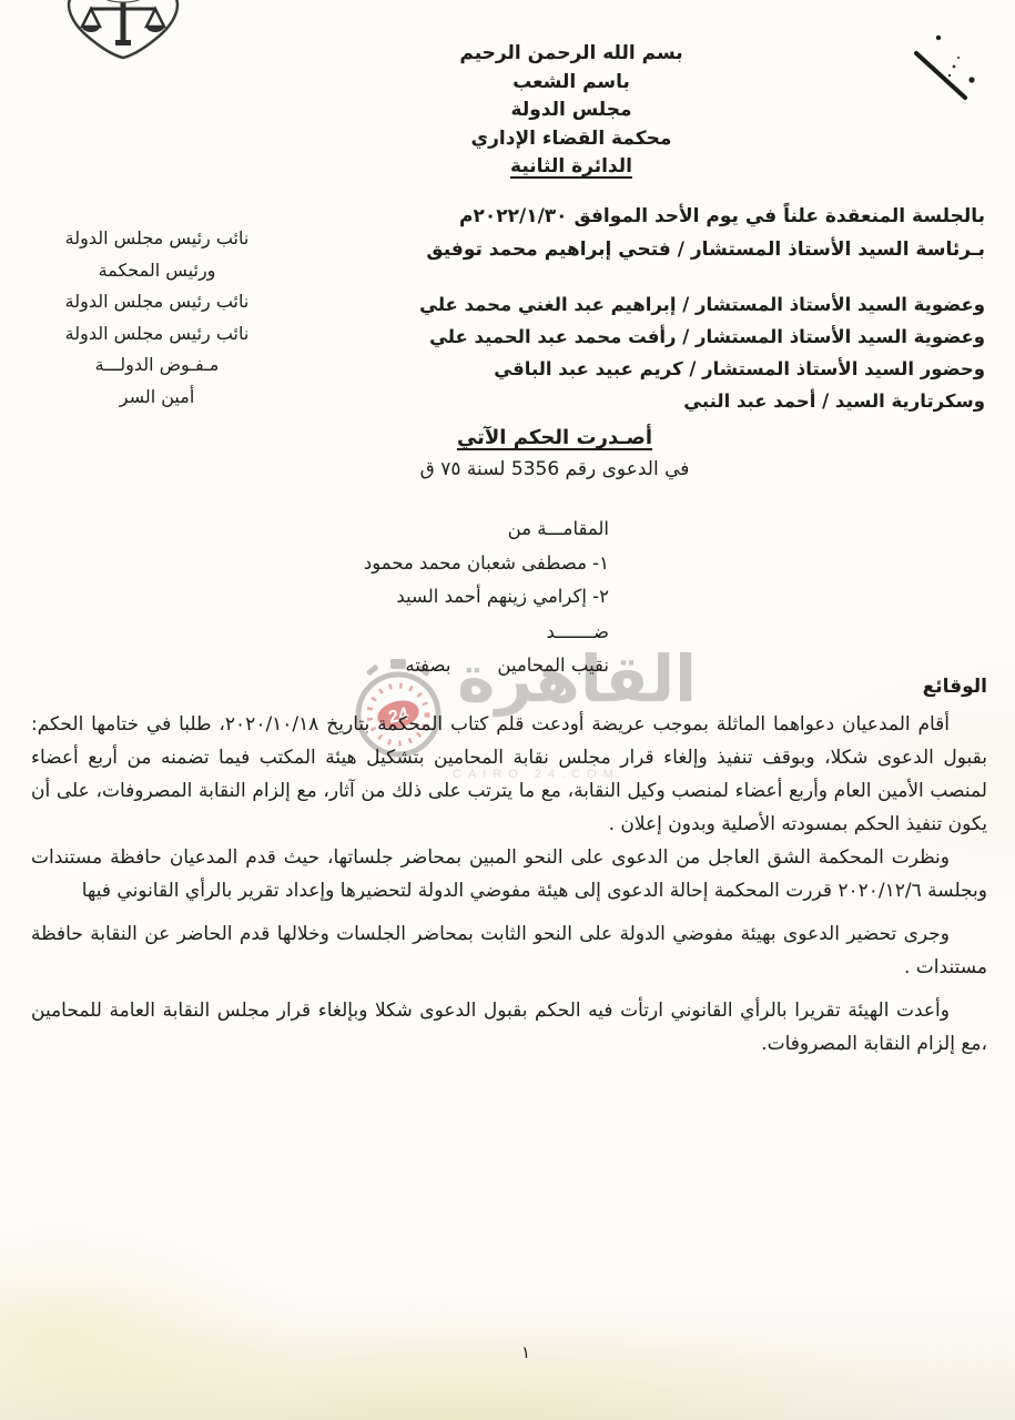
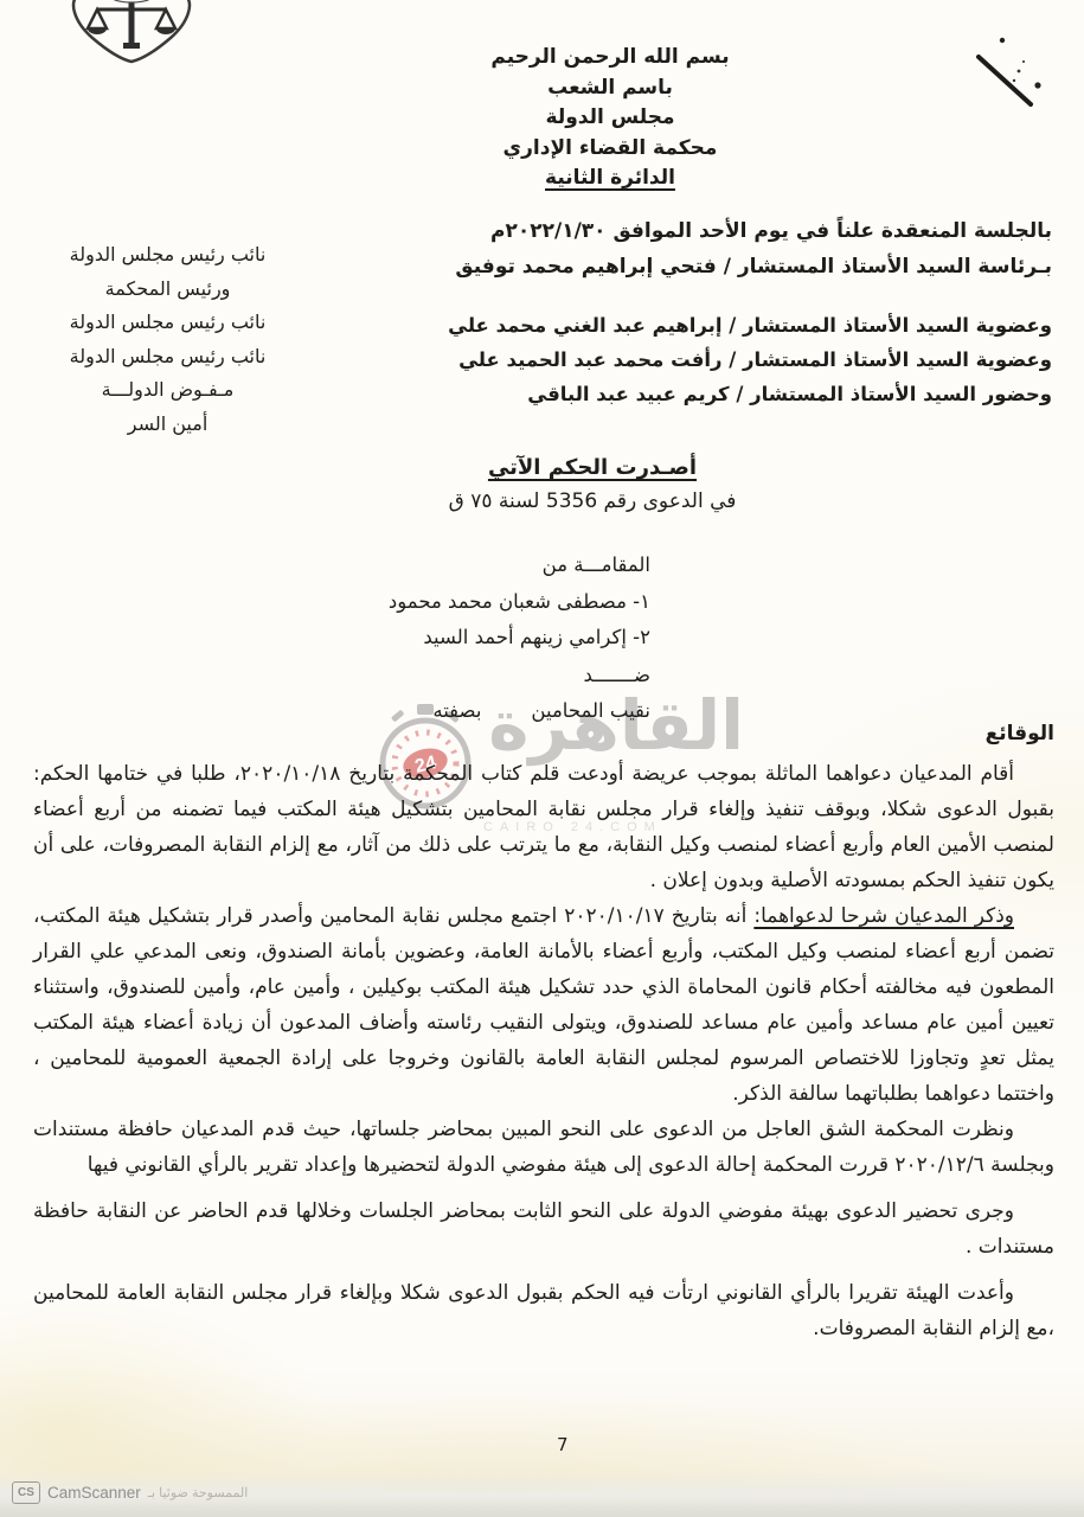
  بسم الله الرحمن الرحيم
  باسم الشعب
  مجلس الدولة
  محكمة القضاء الإداري
  الدائرة الثانية
  نائب رئيس مجلس الدولة
  ورئيس المحكمة
  نائب رئيس مجلس الدولة
  نائب رئيس مجلس الدولة
  مـفـوض الدولـــة
  أمين السر
  بالجلسة المنعقدة علناً في يوم الأحد الموافق ٢٠٢٢/١/٣٠م
  بـرئاسة السيد الأستاذ المستشار / فتحي إبراهيم محمد توفيق
  وعضوية السيد الأستاذ المستشار / إبراهيم عبد الغني محمد علي
  وعضوية السيد الأستاذ المستشار / رأفت محمد عبد الحميد علي
  وحضور السيد الأستاذ المستشار / كريم عبيد عبد الباقي
- وسكرتارية السيد / أحمد عبد النبي
  أصـدرت الحكم الآتي
  في الدعوى رقم 5356 لسنة ٧٥ ق
  المقامـــة من
  ١- مصطفى شعبان محمد محمود
  ٢- إكرامي زينهم أحمد السيد
  ضـــــــد
  نقيب المحامينبصفته
  القاهرة
  CAIRO 24.COM
  الوقائع
  أقام المدعيان دعواهما الماثلة بموجب عريضة أودعت قلم كتاب المحكمة بتاريخ ٢٠٢٠/١٠/١٨، طلبا في ختامها الحكم: بقبول الدعوى شكلا، وبوقف تنفيذ وإلغاء قرار مجلس نقابة المحامين بتشكيل هيئة المكتب فيما تضمنه من أربع أعضاء لمنصب الأمين العام وأربع أعضاء لمنصب وكيل النقابة، مع ما يترتب على ذلك من آثار، مع إلزام النقابة المصروفات، على أن يكون تنفيذ الحكم بمسودته الأصلية وبدون إعلان .
+ وذكر المدعيان شرحا لدعواهما: أنه بتاريخ ٢٠٢٠/١٠/١٧ اجتمع مجلس نقابة المحامين وأصدر قرار بتشكيل هيئة المكتب، تضمن أربع أعضاء لمنصب وكيل المكتب، وأربع أعضاء بالأمانة العامة، وعضوين بأمانة الصندوق، ونعى المدعي علي القرار المطعون فيه مخالفته أحكام قانون المحاماة الذي حدد تشكيل هيئة المكتب بوكيلين ، وأمين عام، وأمين للصندوق، واستثناء تعيين أمين عام مساعد وأمين عام مساعد للصندوق، ويتولى النقيب رئاسته وأضاف المدعون أن زيادة أعضاء هيئة المكتب يمثل تعدٍ وتجاوزا للاختصاص المرسوم لمجلس النقابة العامة بالقانون وخروجا على إرادة الجمعية العمومية للمحامين ، واختتما دعواهما بطلباتهما سالفة الذكر.
  ونظرت المحكمة الشق العاجل من الدعوى على النحو المبين بمحاضر جلساتها، حيث قدم المدعيان حافظة مستندات وبجلسة ٢٠٢٠/١٢/٦ قررت المحكمة إحالة الدعوى إلى هيئة مفوضي الدولة لتحضيرها وإعداد تقرير بالرأي القانوني فيها
  وجرى تحضير الدعوى بهيئة مفوضي الدولة على النحو الثابت بمحاضر الجلسات وخلالها قدم الحاضر عن النقابة حافظة مستندات .
  وأعدت الهيئة تقريرا بالرأي القانوني ارتأت فيه الحكم بقبول الدعوى شكلا وبإلغاء قرار مجلس النقابة العامة للمحامين ،مع إلزام النقابة المصروفات.
- ١
+ 7
+ CS
+ CamScanner
+ الممسوحة ضوئيا بـ
